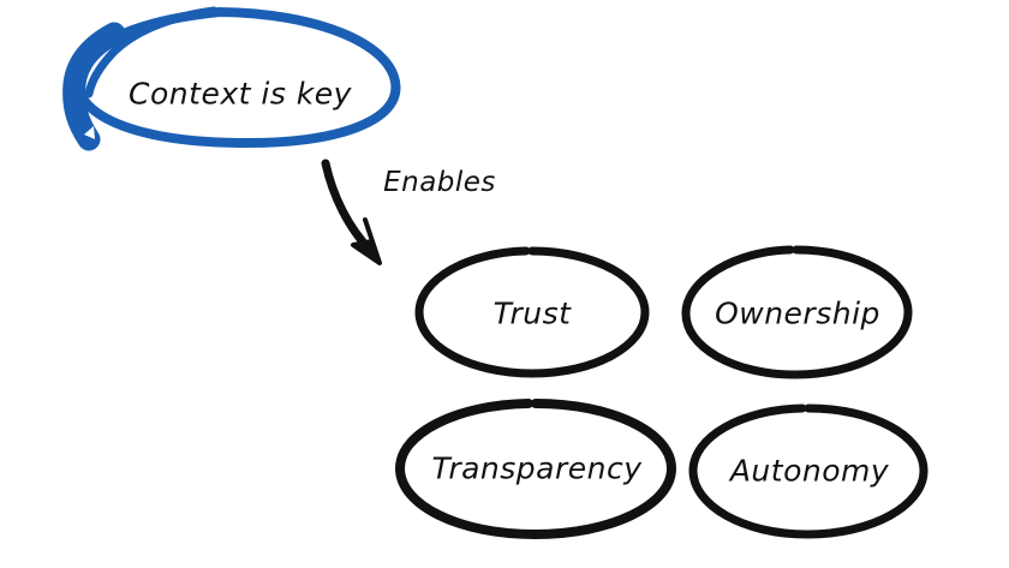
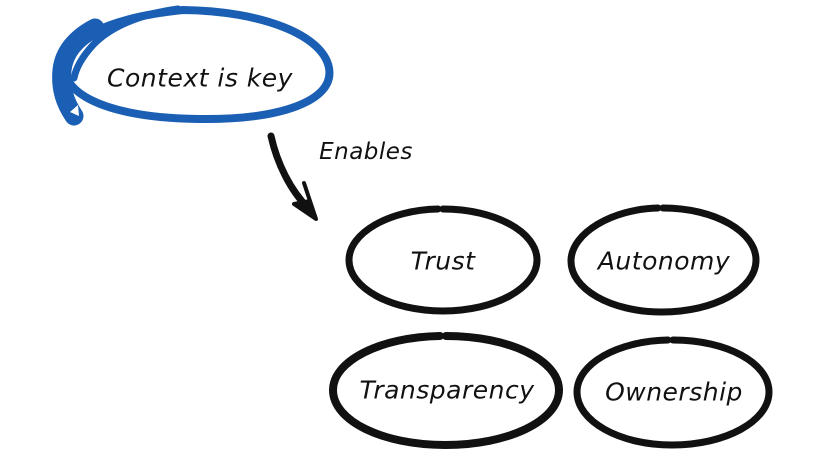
  Context is key
  Enables
  Trust
- Ownership
+ Autonomy
  Transparency
- Autonomy
+ Ownership
